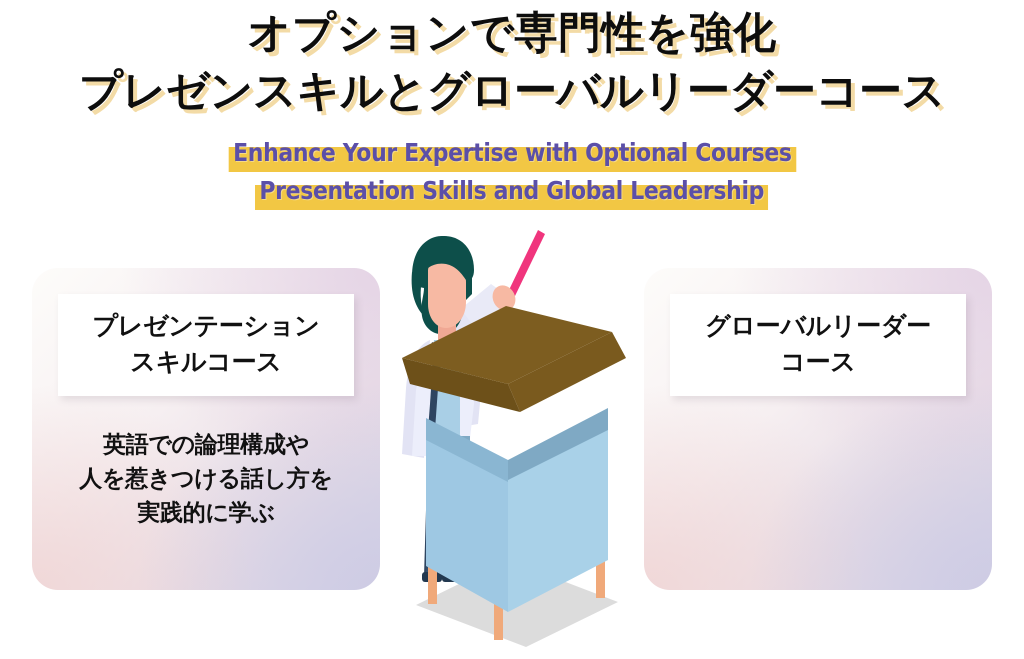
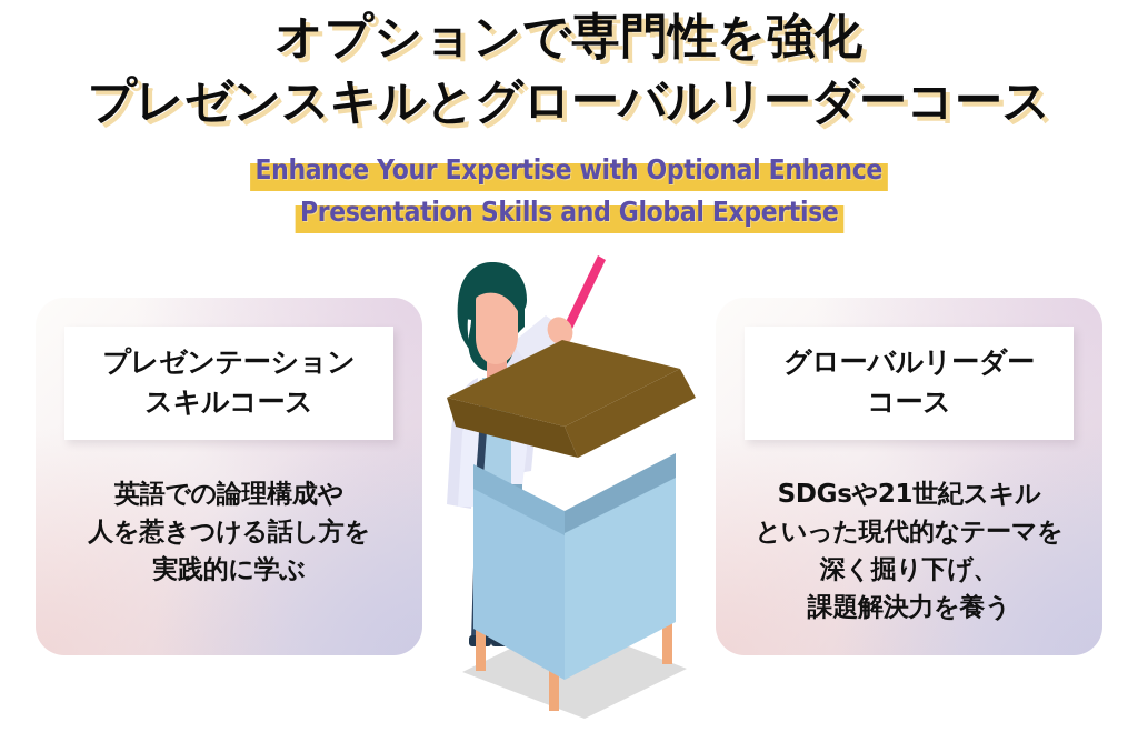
  オプションで専門性を強化
  プレゼンスキルとグローバルリーダーコース
- Enhance Your Expertise with Optional Courses
+ Enhance Your Expertise with Optional Enhance
- Presentation Skills and Global Leadership
+ Presentation Skills and Global Expertise
  プレゼンテーション
  スキルコース
  英語での論理構成や
  人を惹きつける話し方を
  実践的に学ぶ
  グローバルリーダー
  コース
+ SDGsや21世紀スキル
+ といった現代的なテーマを
+ 深く掘り下げ、
+ 課題解決力を養う
